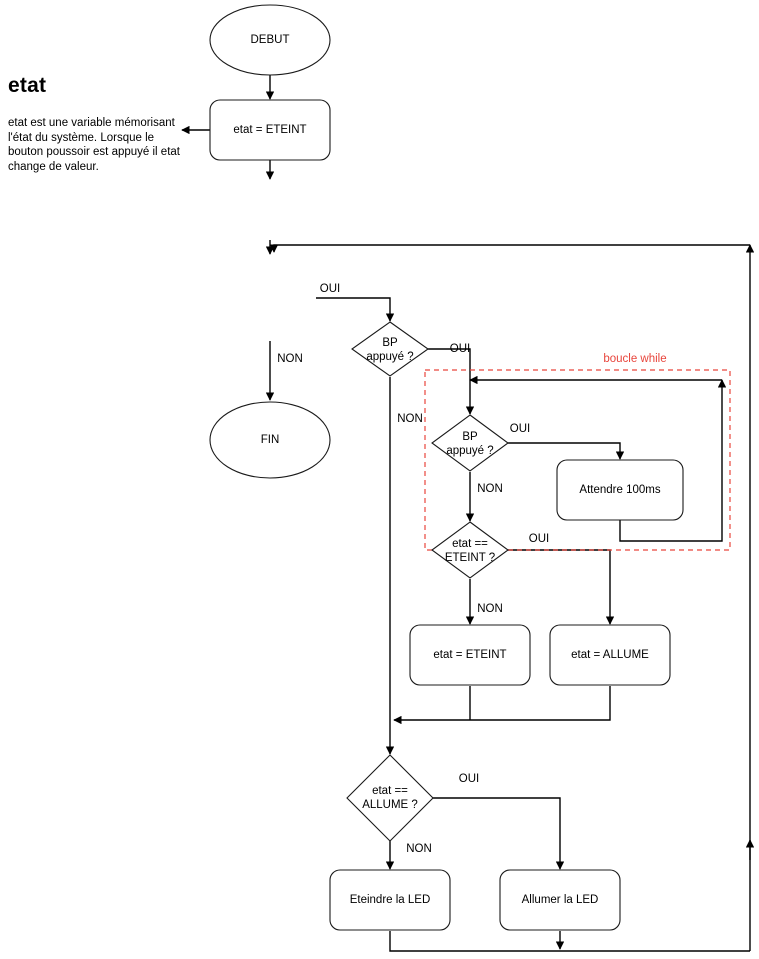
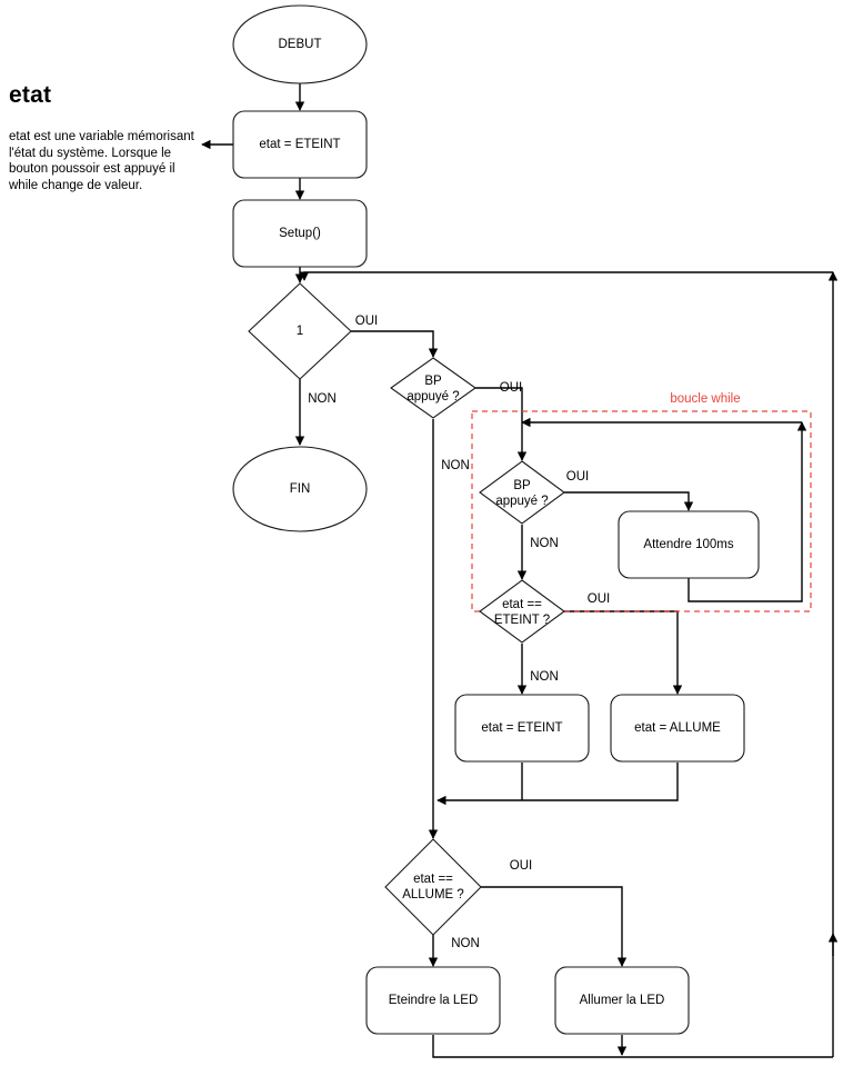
  etat
- etat est une variable mémorisant l'état du système. Lorsque le bouton poussoir est appuyé il etat change de valeur.
+ etat est une variable mémorisant l'état du système. Lorsque le bouton poussoir est appuyé il while change de valeur.
  boucle while
  DEBUT
  etat = ETEINT
+ Setup()
+ 1
  FIN
  BP
  appuyé ?
  BP
  appuyé ?
  Attendre 100ms
  etat ==
  ETEINT ?
  etat = ETEINT
  etat = ALLUME
  etat ==
  ALLUME ?
  Eteindre la LED
  Allumer la LED
  OUI
  NON
  OUI
  NON
  OUI
  NON
  OUI
  NON
  OUI
  NON
